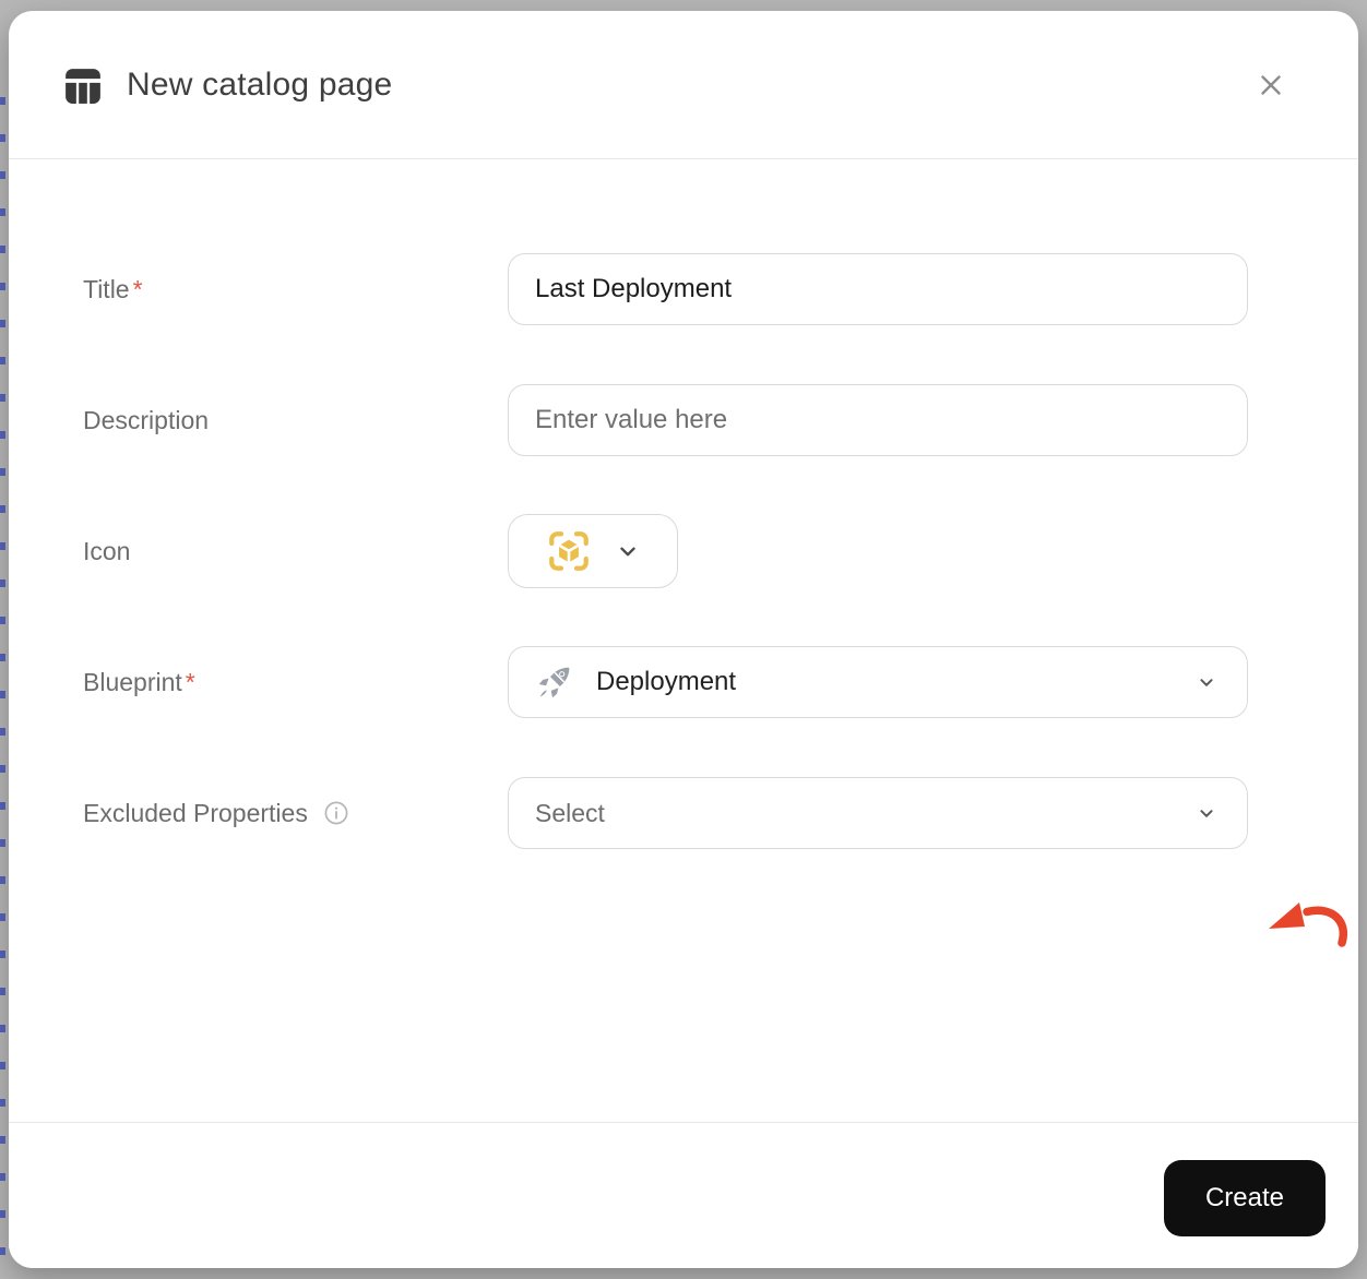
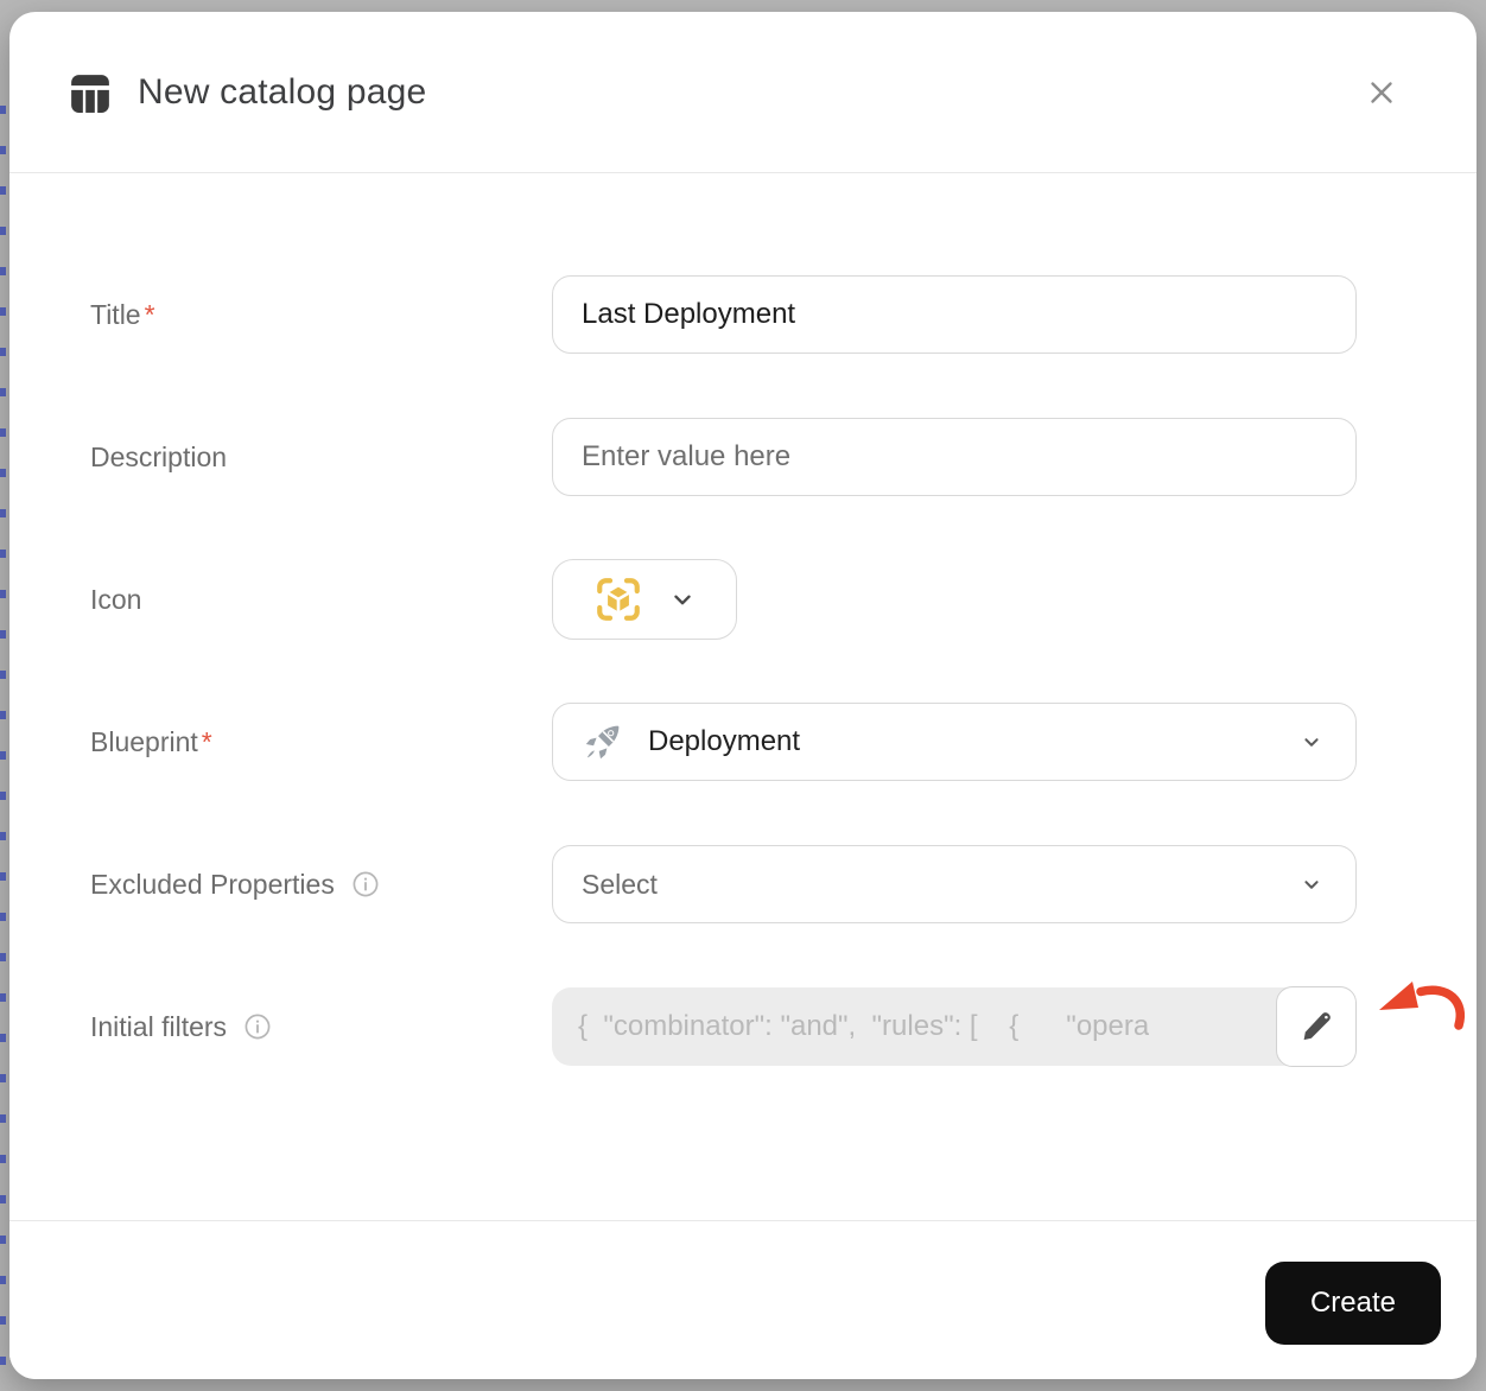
  New catalog page
  Title
  *
  Last Deployment
  Description
  Enter value here
  Icon
  Blueprint
  *
  Deployment
  Excluded Properties
  Select
+ Initial filters
+ { "combinator": "and", "rules": [ { "opera
  Create
